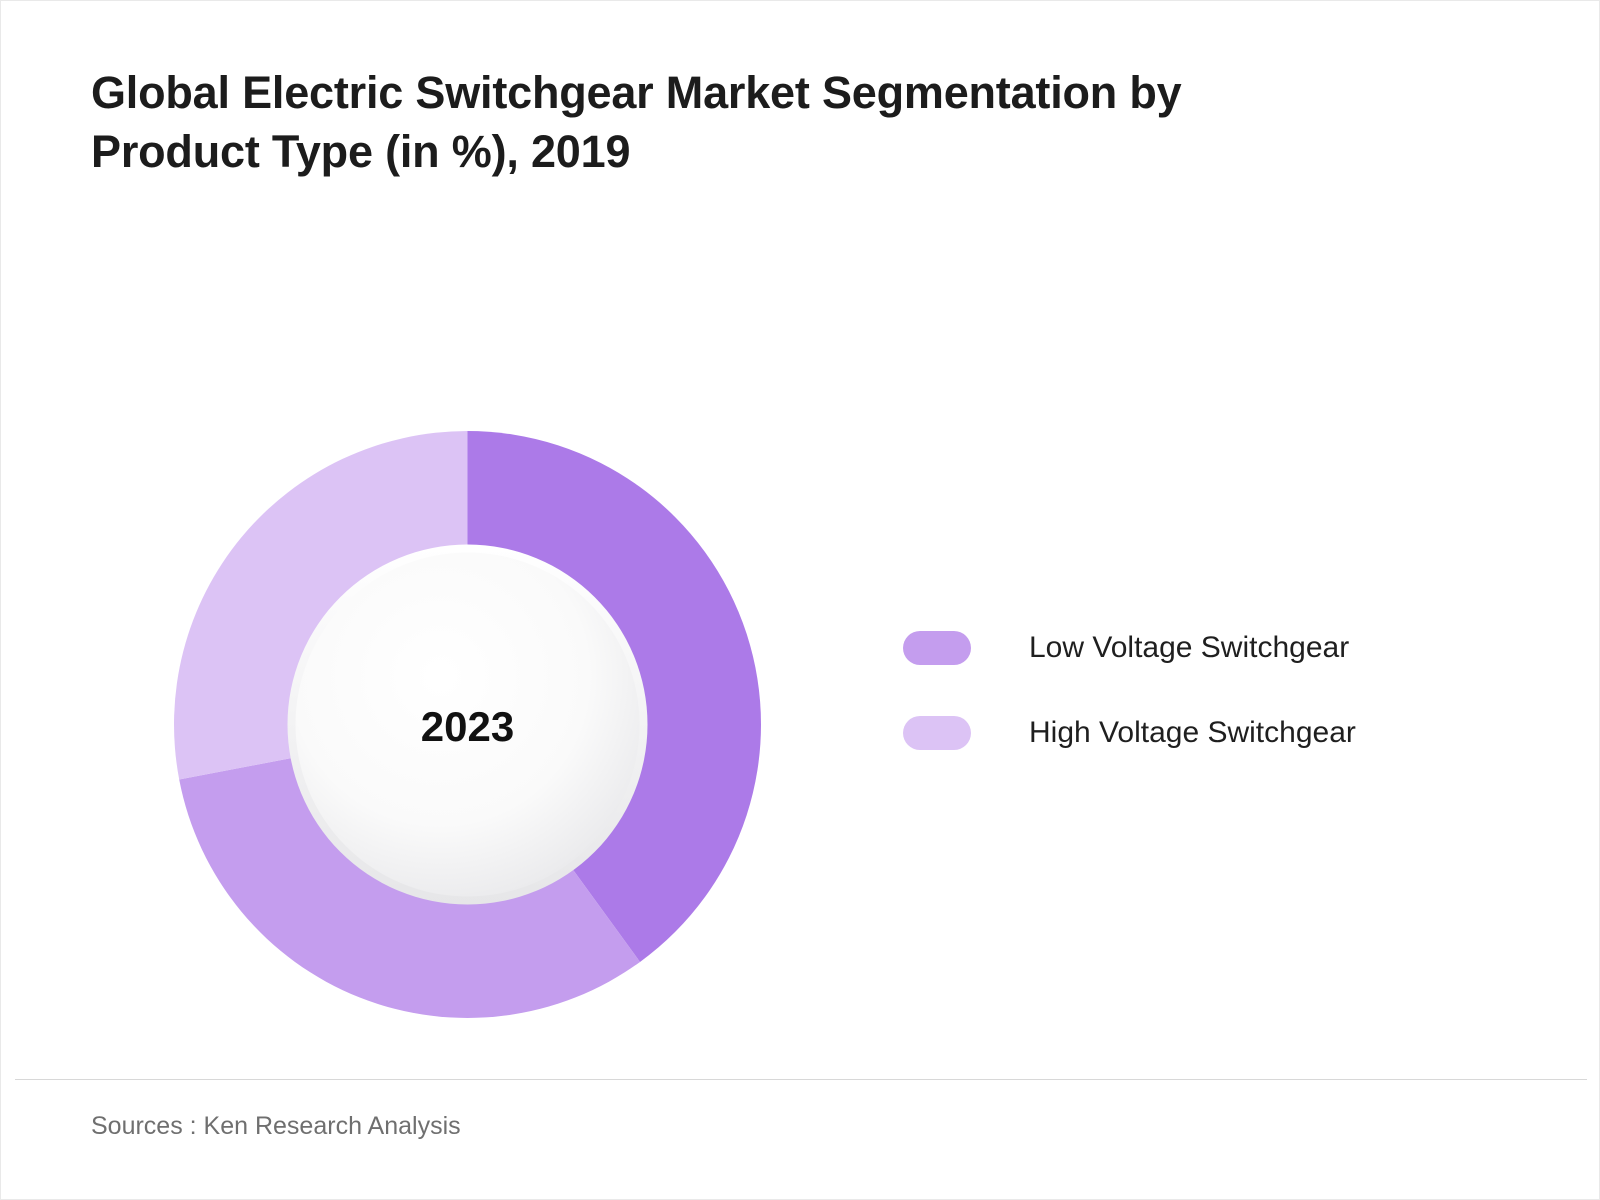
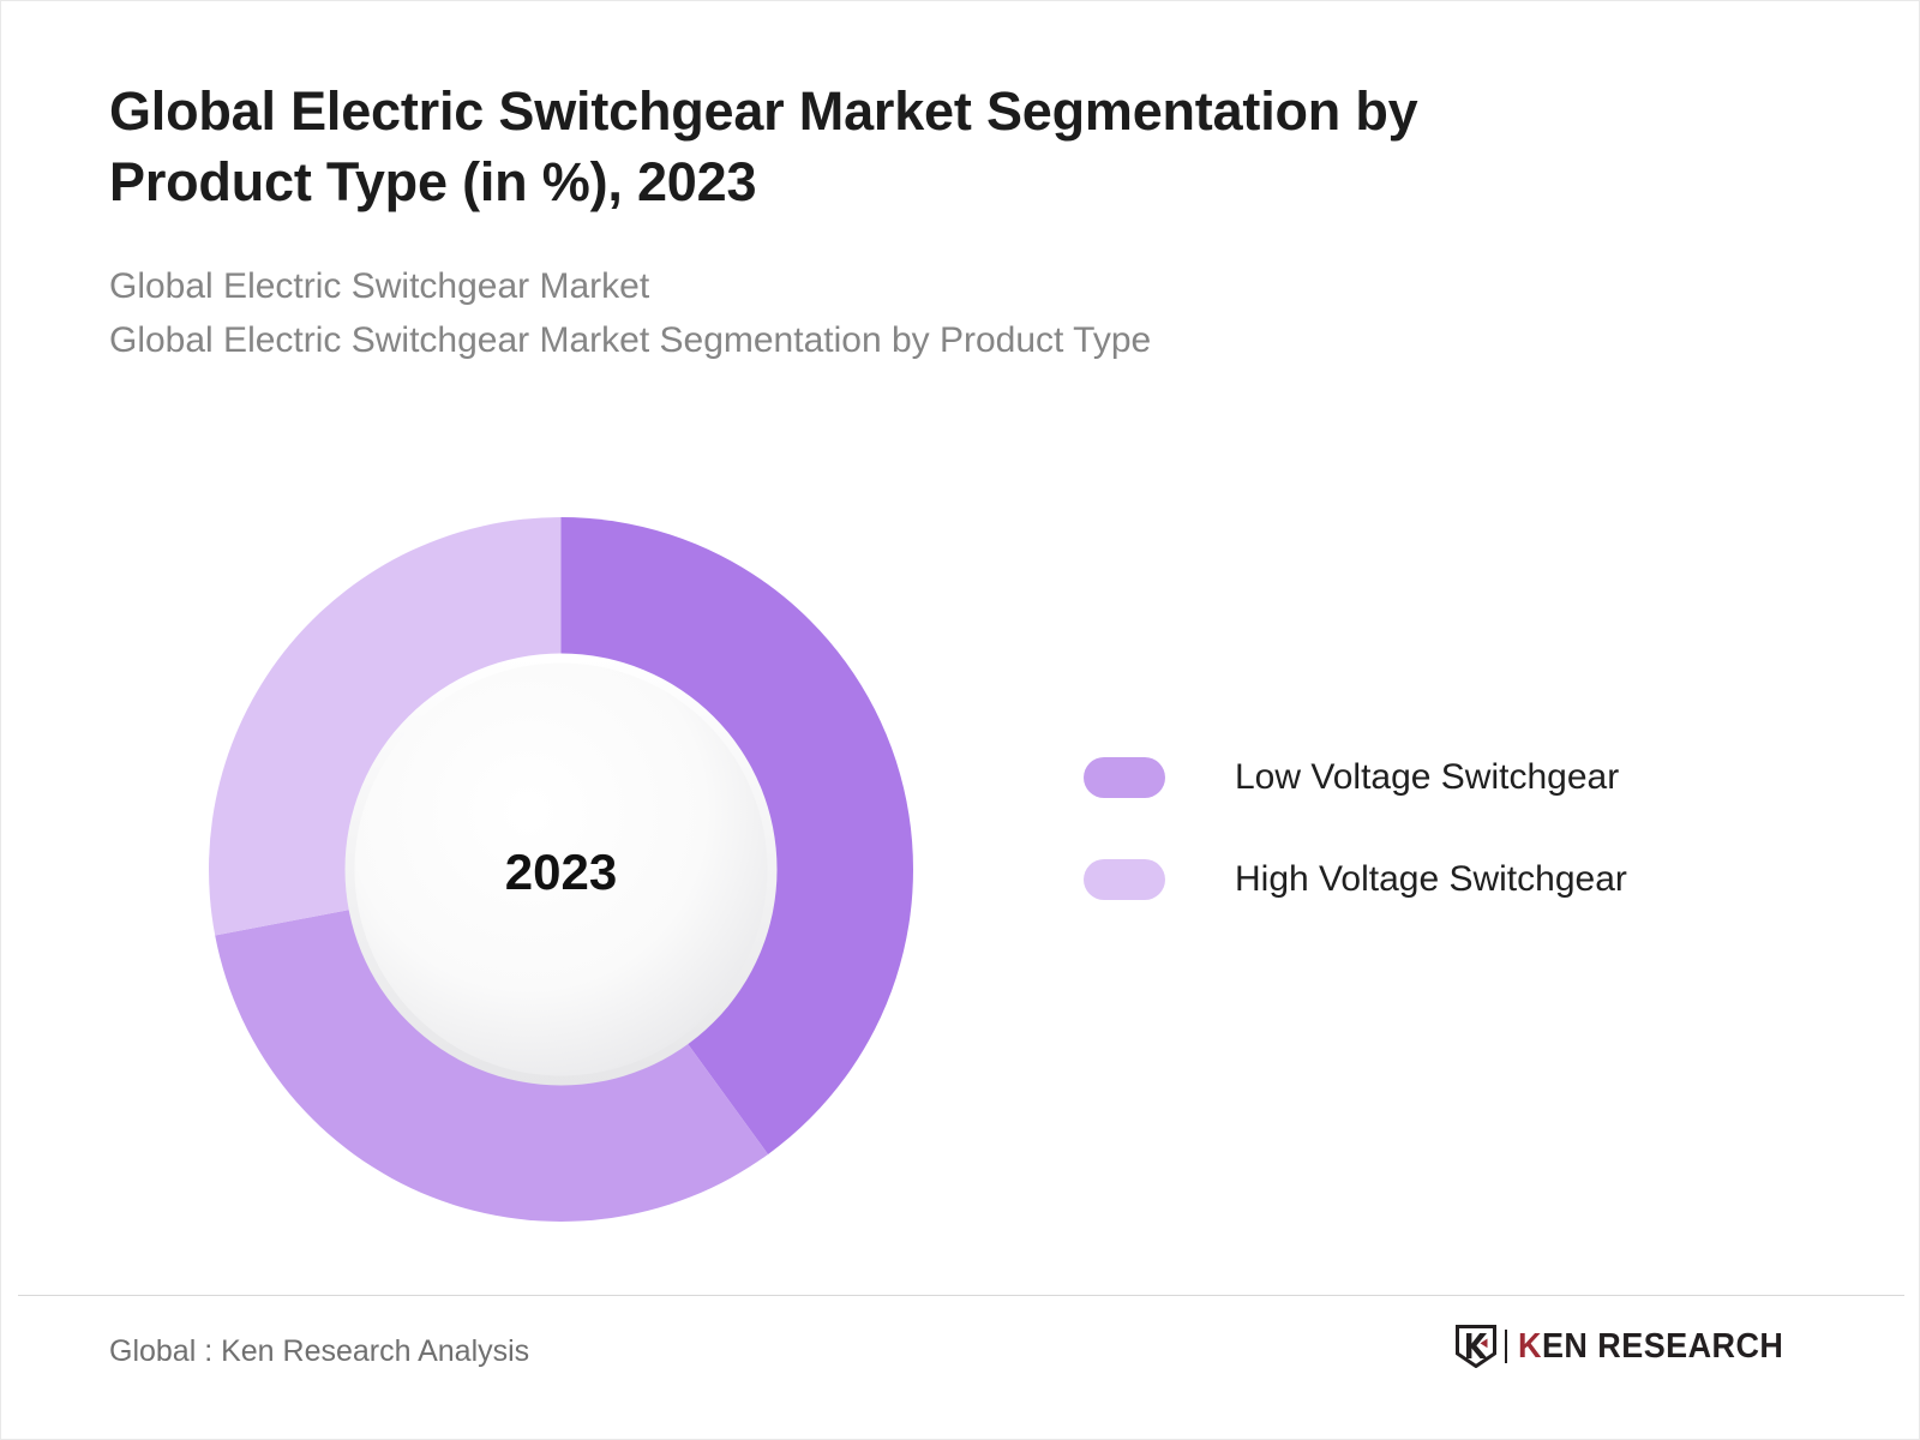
- Global Electric Switchgear Market Segmentation by Product Type (in %), 2019
+ Global Electric Switchgear Market Segmentation by Product Type (in %), 2023
+ Global Electric Switchgear Market
+ Global Electric Switchgear Market Segmentation by Product Type
  2023
  Low Voltage Switchgear
  High Voltage Switchgear
- Sources : Ken Research Analysis
+ Global : Ken Research Analysis
+ KEN RESEARCH
